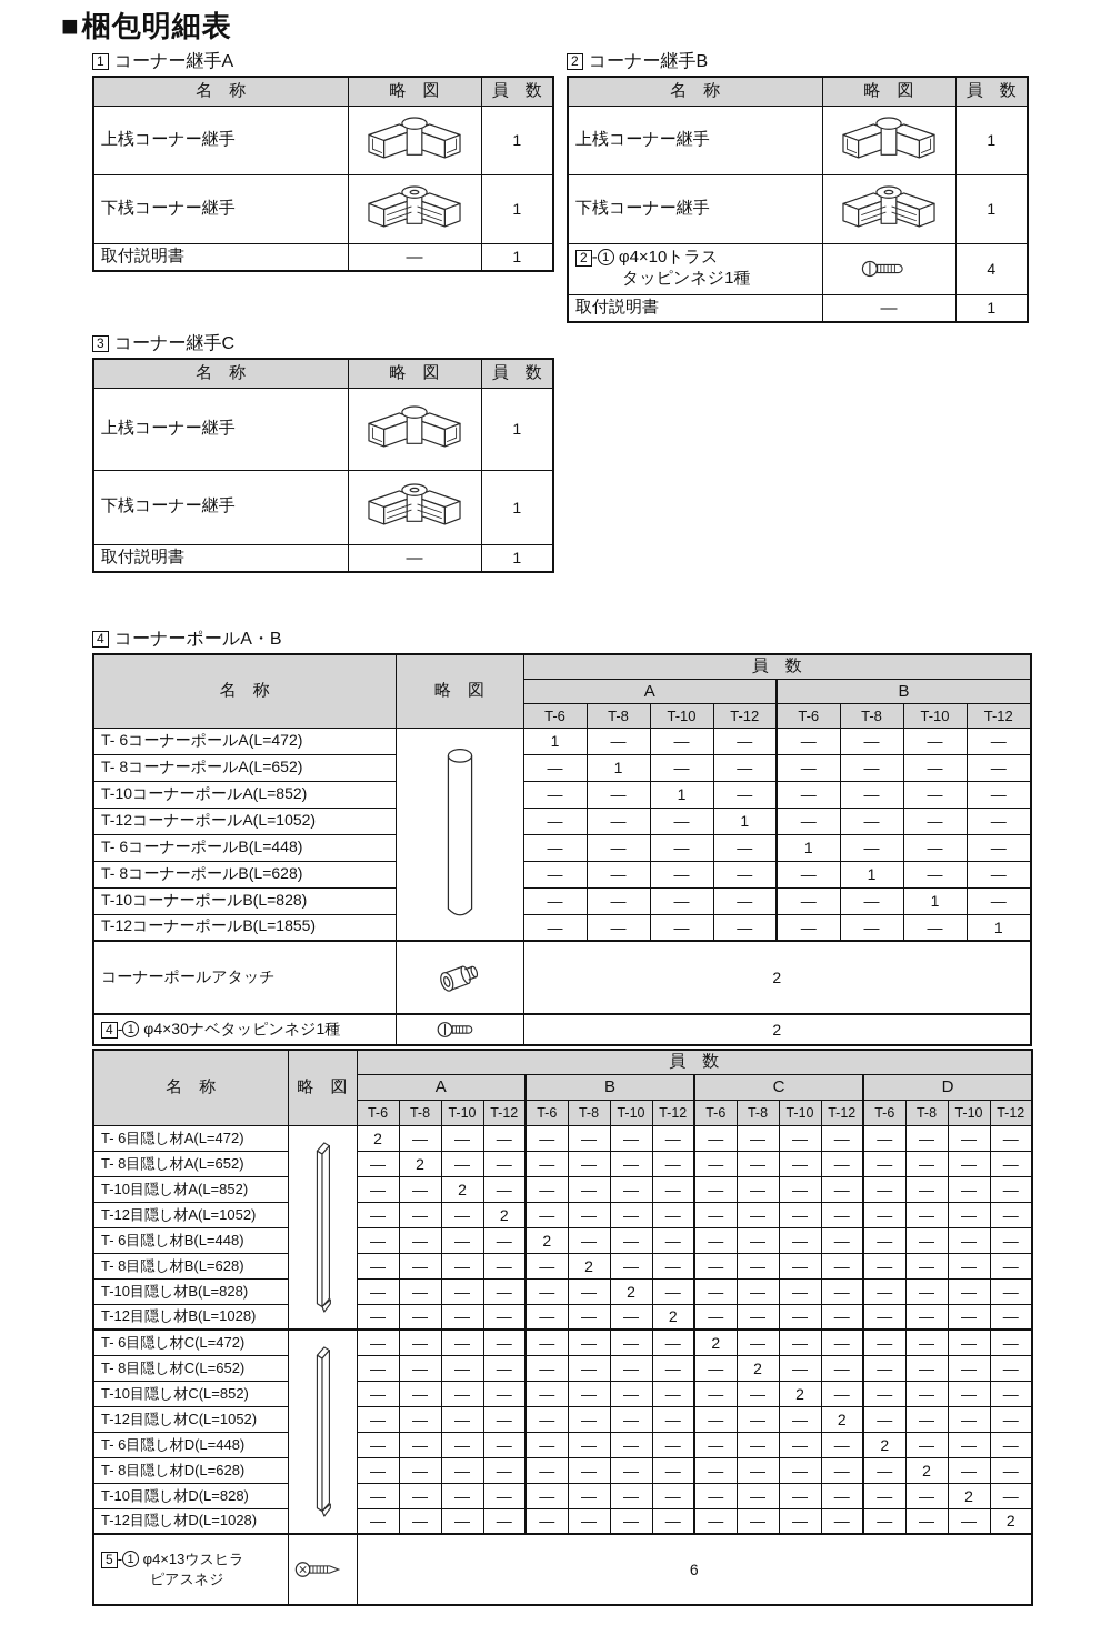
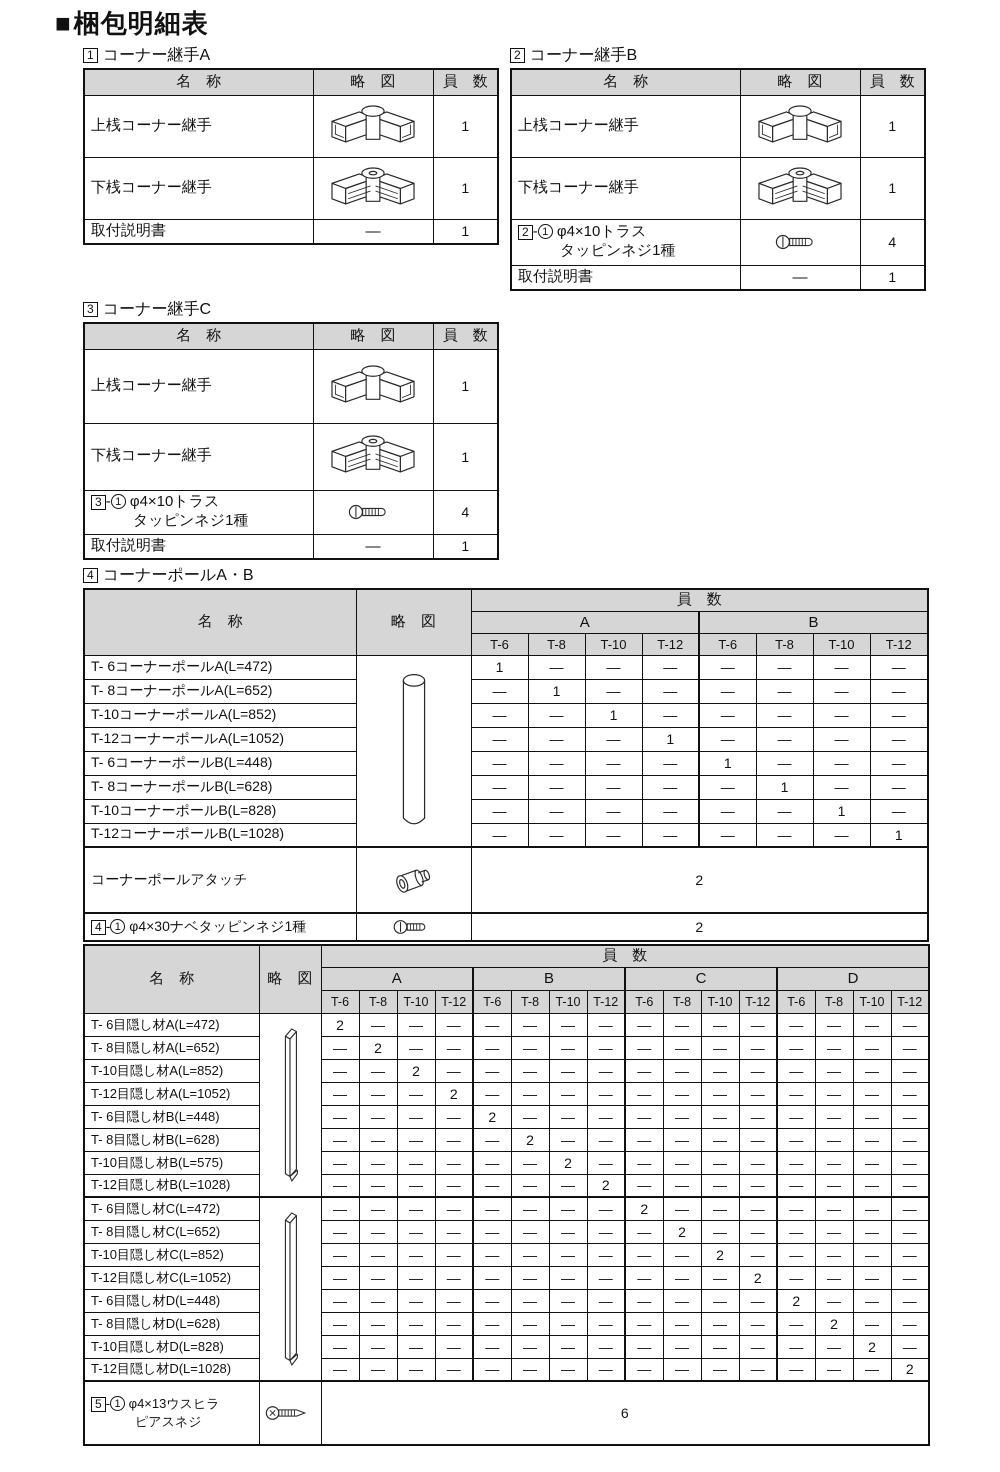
  ■
  梱包明細表
  1
  コーナー継手A
  名 称	略 図	員 数
  上桟コーナー継手		1
  下桟コーナー継手		1
  取付説明書	—	1
  2
  コーナー継手B
  名 称	略 図	員 数
  上桟コーナー継手		1
  下桟コーナー継手		1
  2 - 1 φ4×10トラスタッピンネジ1種		4
  取付説明書	—	1
  3
  コーナー継手C
  名 称	略 図	員 数
  上桟コーナー継手		1
  下桟コーナー継手		1
+ 3 - 1 φ4×10トラスタッピンネジ1種		4
  取付説明書	—	1
  4
  コーナーポールA・B
  名 称	略 図	員 数
  A	B
  T-6	T-8	T-10	T-12	T-6	T-8	T-10	T-12
  T- 6コーナーポールA(L=472)		1	—	—	—	—	—	—	—
  T- 8コーナーポールA(L=652)	—	1	—	—	—	—	—	—
  T-10コーナーポールA(L=852)	—	—	1	—	—	—	—	—
  T-12コーナーポールA(L=1052)	—	—	—	1	—	—	—	—
  T- 6コーナーポールB(L=448)	—	—	—	—	1	—	—	—
  T- 8コーナーポールB(L=628)	—	—	—	—	—	1	—	—
  T-10コーナーポールB(L=828)	—	—	—	—	—	—	1	—
- T-12コーナーポールB(L=1855)	—	—	—	—	—	—	—	1
+ T-12コーナーポールB(L=1028)	—	—	—	—	—	—	—	1
  コーナーポールアタッチ		2
  4 - 1 φ4×30ナベタッピンネジ1種		2
  名 称	略 図	員 数
  A	B	C	D
  T-6	T-8	T-10	T-12	T-6	T-8	T-10	T-12	T-6	T-8	T-10	T-12	T-6	T-8	T-10	T-12
  T- 6目隠し材A(L=472)		2	—	—	—	—	—	—	—	—	—	—	—	—	—	—	—
  T- 8目隠し材A(L=652)	—	2	—	—	—	—	—	—	—	—	—	—	—	—	—	—
  T-10目隠し材A(L=852)	—	—	2	—	—	—	—	—	—	—	—	—	—	—	—	—
  T-12目隠し材A(L=1052)	—	—	—	2	—	—	—	—	—	—	—	—	—	—	—	—
  T- 6目隠し材B(L=448)	—	—	—	—	2	—	—	—	—	—	—	—	—	—	—	—
  T- 8目隠し材B(L=628)	—	—	—	—	—	2	—	—	—	—	—	—	—	—	—	—
- T-10目隠し材B(L=828)	—	—	—	—	—	—	2	—	—	—	—	—	—	—	—	—
+ T-10目隠し材B(L=575)	—	—	—	—	—	—	2	—	—	—	—	—	—	—	—	—
  T-12目隠し材B(L=1028)	—	—	—	—	—	—	—	2	—	—	—	—	—	—	—	—
  T- 6目隠し材C(L=472)		—	—	—	—	—	—	—	—	2	—	—	—	—	—	—	—
  T- 8目隠し材C(L=652)	—	—	—	—	—	—	—	—	—	2	—	—	—	—	—	—
  T-10目隠し材C(L=852)	—	—	—	—	—	—	—	—	—	—	2	—	—	—	—	—
  T-12目隠し材C(L=1052)	—	—	—	—	—	—	—	—	—	—	—	2	—	—	—	—
  T- 6目隠し材D(L=448)	—	—	—	—	—	—	—	—	—	—	—	—	2	—	—	—
  T- 8目隠し材D(L=628)	—	—	—	—	—	—	—	—	—	—	—	—	—	2	—	—
  T-10目隠し材D(L=828)	—	—	—	—	—	—	—	—	—	—	—	—	—	—	2	—
  T-12目隠し材D(L=1028)	—	—	—	—	—	—	—	—	—	—	—	—	—	—	—	2
  5 - 1 φ4×13ウスヒラピアスネジ		6
